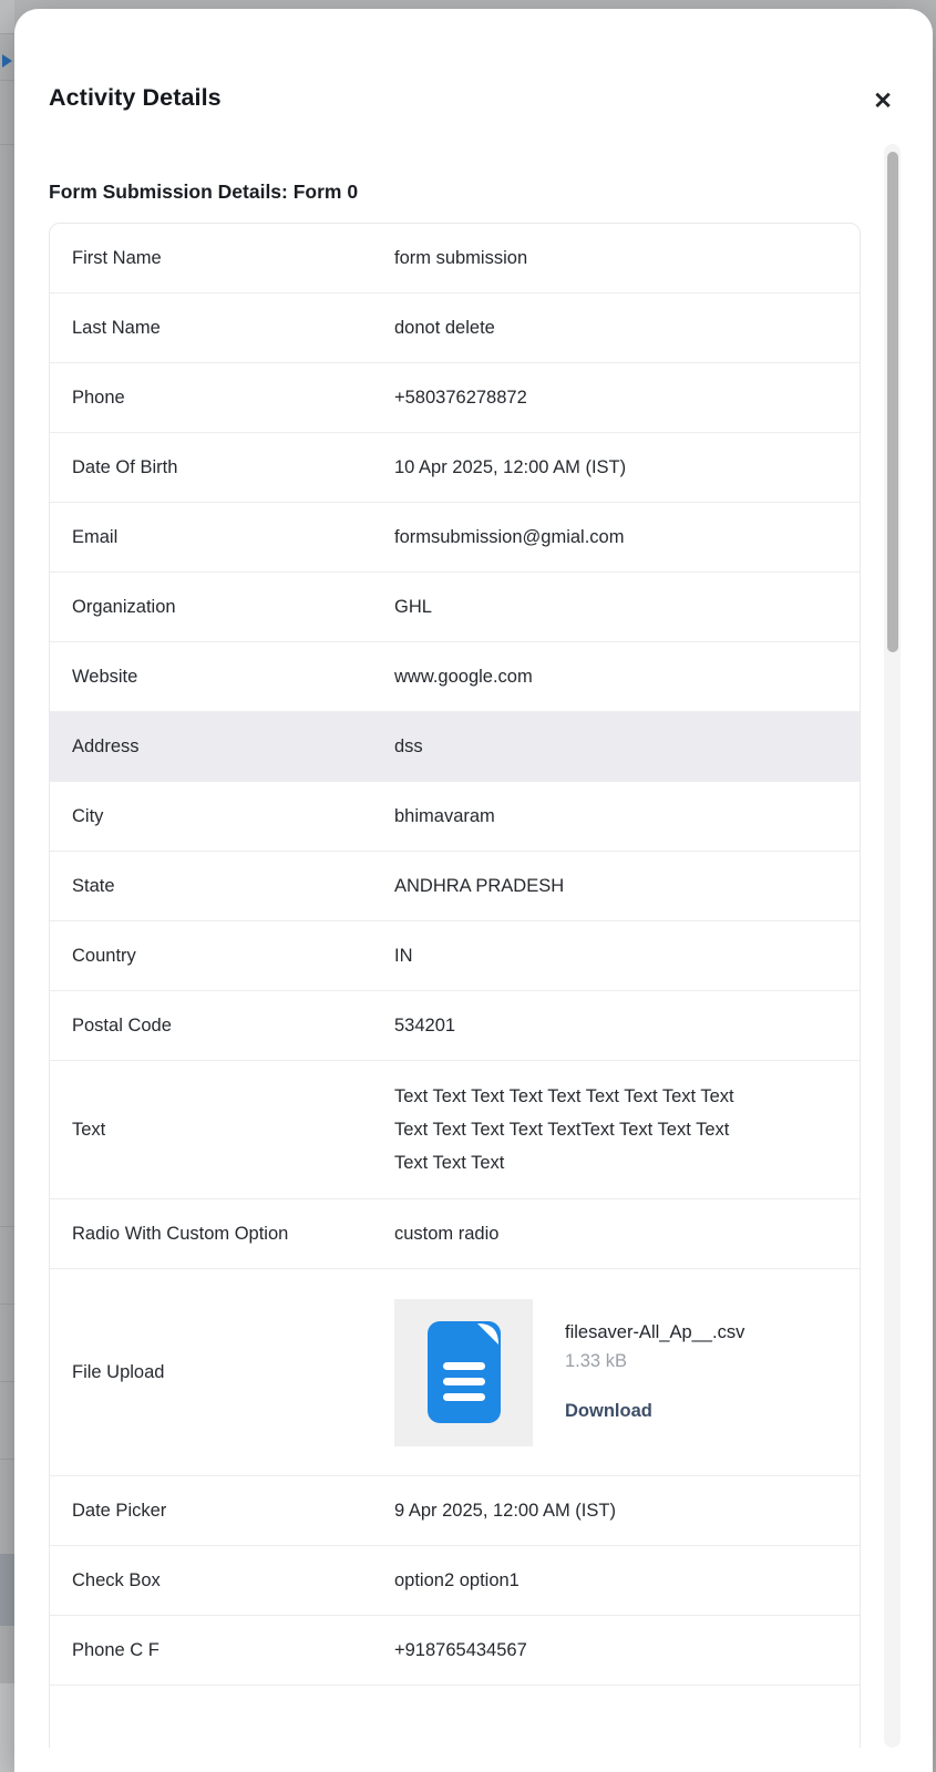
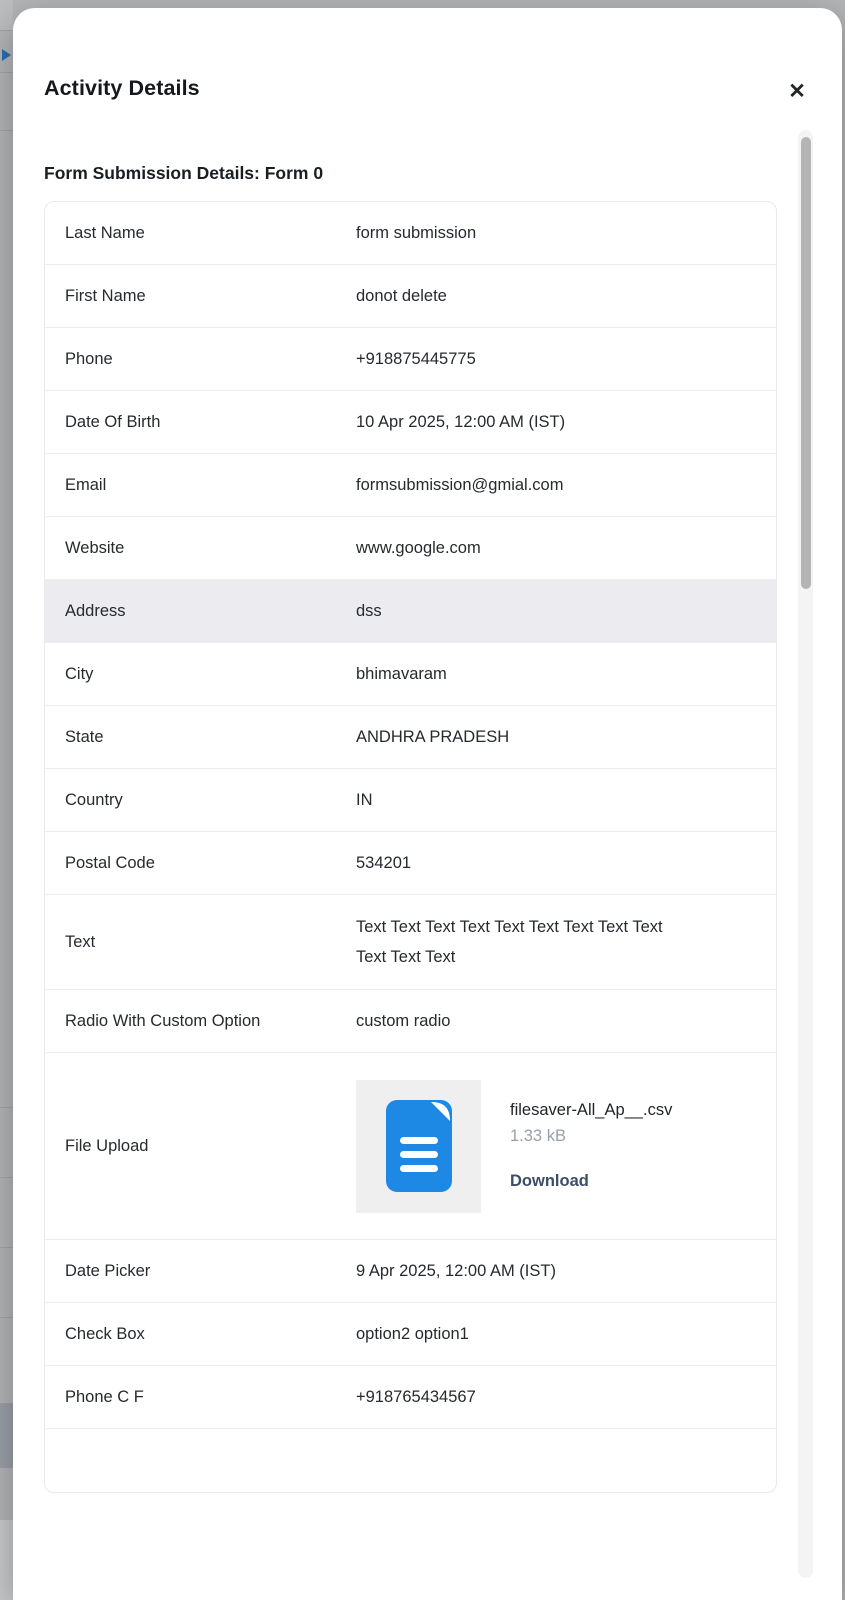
  Activity Details
  ✕
  Form Submission Details: Form 0
- First Name
+ Last Name
  form submission
- Last Name
+ First Name
  donot delete
  Phone
- +580376278872
+ +918875445775
  Date Of Birth
  10 Apr 2025, 12:00 AM (IST)
  Email
  formsubmission@gmial.com
- Organization
- GHL
  Website
  www.google.com
  Address
  dss
  City
  bhimavaram
  State
  ANDHRA PRADESH
  Country
  IN
  Postal Code
  534201
  Text
  Text Text Text Text Text Text Text Text Text
- Text Text Text Text TextText Text Text Text
  Text Text Text
  Radio With Custom Option
  custom radio
  File Upload
  filesaver-All_Ap__.csv
  1.33 kB
  Download
  Date Picker
  9 Apr 2025, 12:00 AM (IST)
  Check Box
  option2 option1
  Phone C F
  +918765434567
